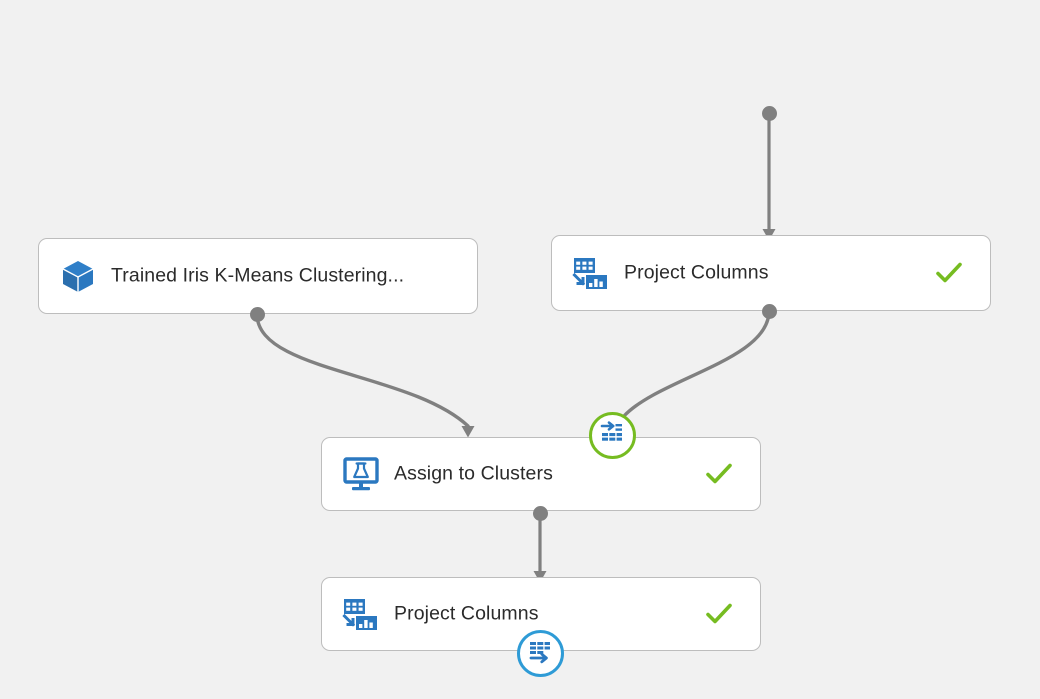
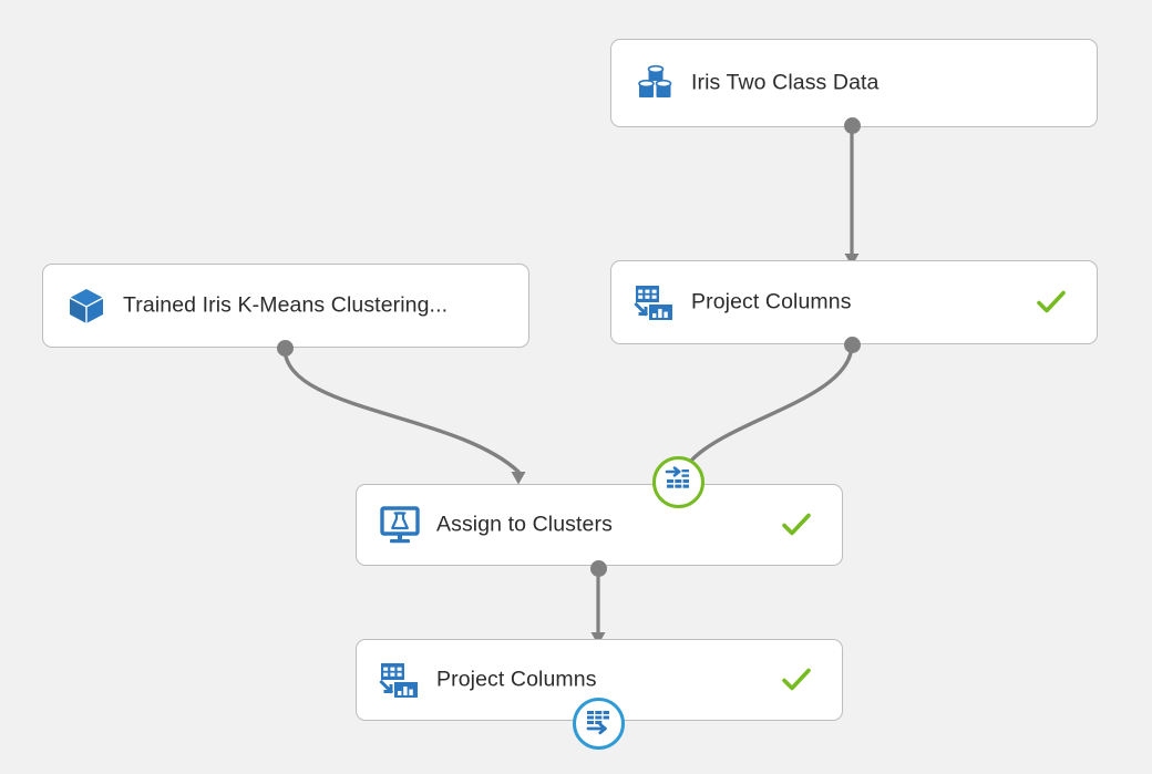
+ Iris Two Class Data
  Project Columns
  Trained Iris K-Means Clustering...
  Assign to Clusters
  Project Columns
